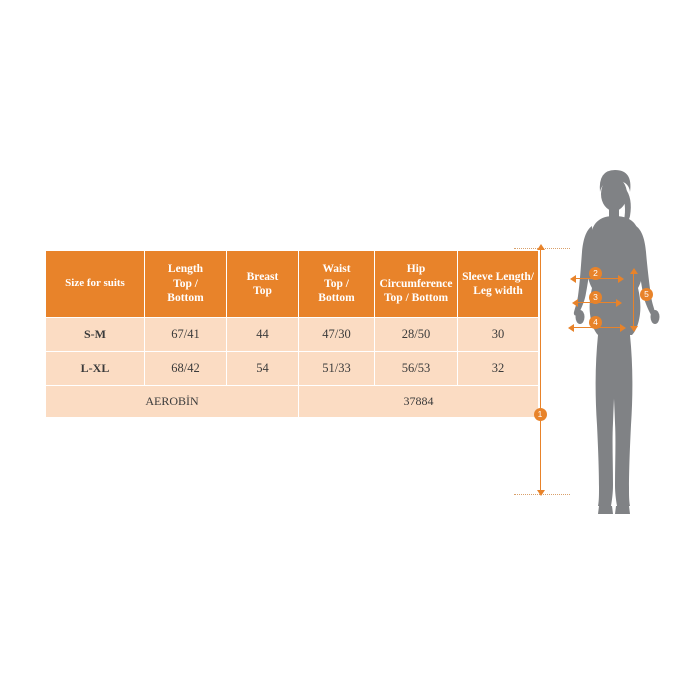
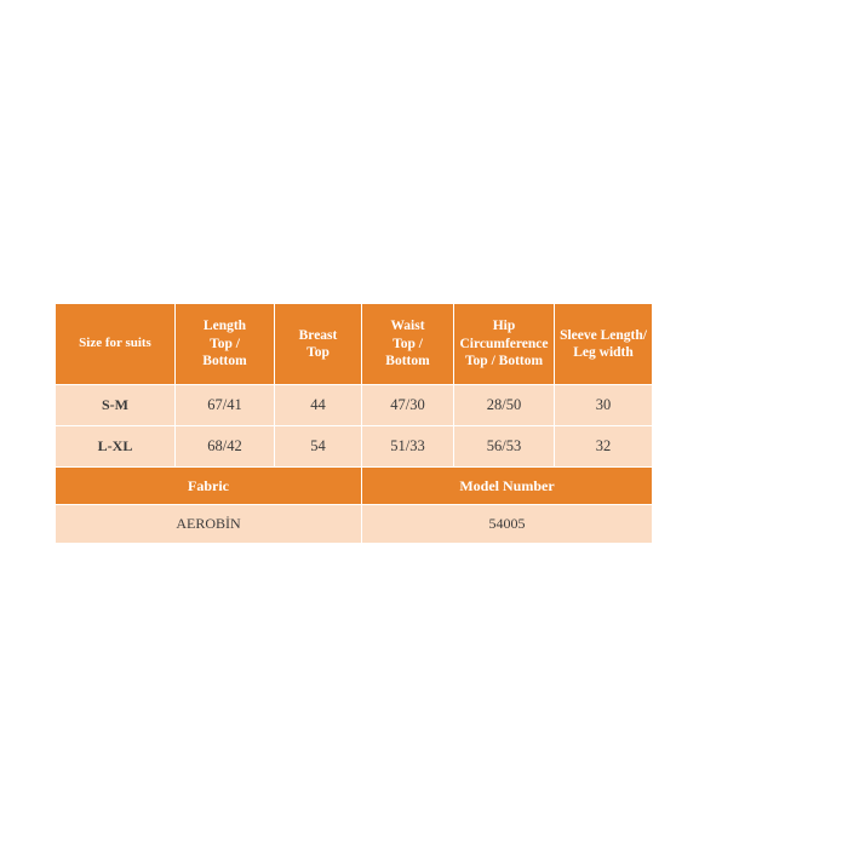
  Size for suits	Length Top / Bottom	Breast Top	Waist Top / Bottom	Hip Circumference Top / Bottom	Sleeve Length/ Leg width
  S-M	67/41	44	47/30	28/50	30
  L-XL	68/42	54	51/33	56/53	32
+ Fabric	Model Number
- AEROBİN	37884
+ AEROBİN	54005
- 1
- 2
- 3
- 4
- 5
